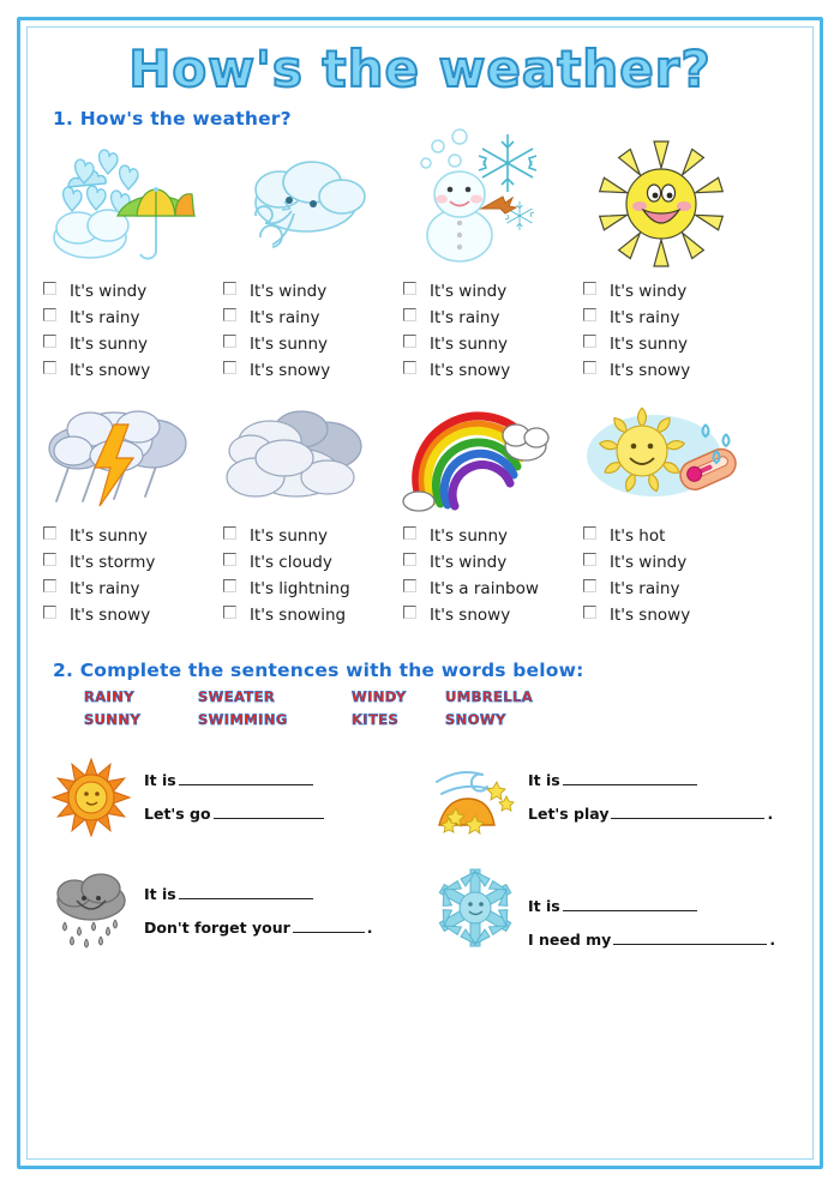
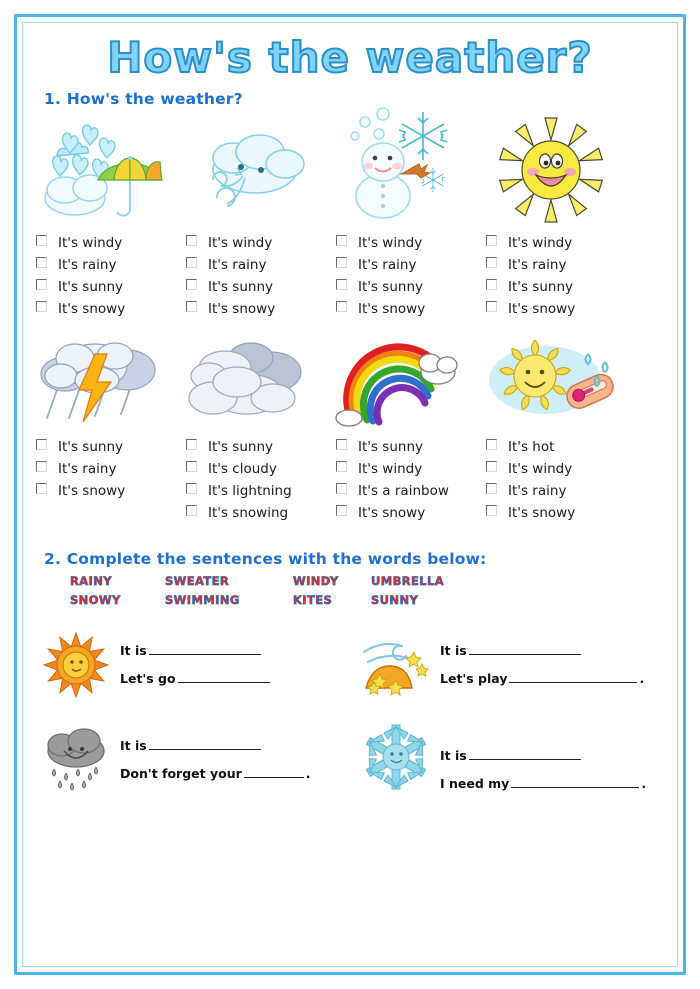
  How's the weather?
  1. How's the weather?
  It's windy
  It's rainy
  It's sunny
  It's snowy
  It's windy
  It's rainy
  It's sunny
  It's snowy
  It's windy
  It's rainy
  It's sunny
  It's snowy
  It's windy
  It's rainy
  It's sunny
  It's snowy
  It's sunny
- It's stormy
  It's rainy
  It's snowy
  It's sunny
  It's cloudy
  It's lightning
  It's snowing
  It's sunny
  It's windy
  It's a rainbow
  It's snowy
  It's hot
  It's windy
  It's rainy
  It's snowy
  2. Complete the sentences with the words below:
  RAINY
  SWEATER
  WINDY
  UMBRELLA
- SUNNY
+ SNOWY
  SWIMMING
  KITES
- SNOWY
+ SUNNY
  It is
  Let's go
  It is
  Let's play
  .
  It is
  Don't forget your
  .
  It is
  I need my
  .
